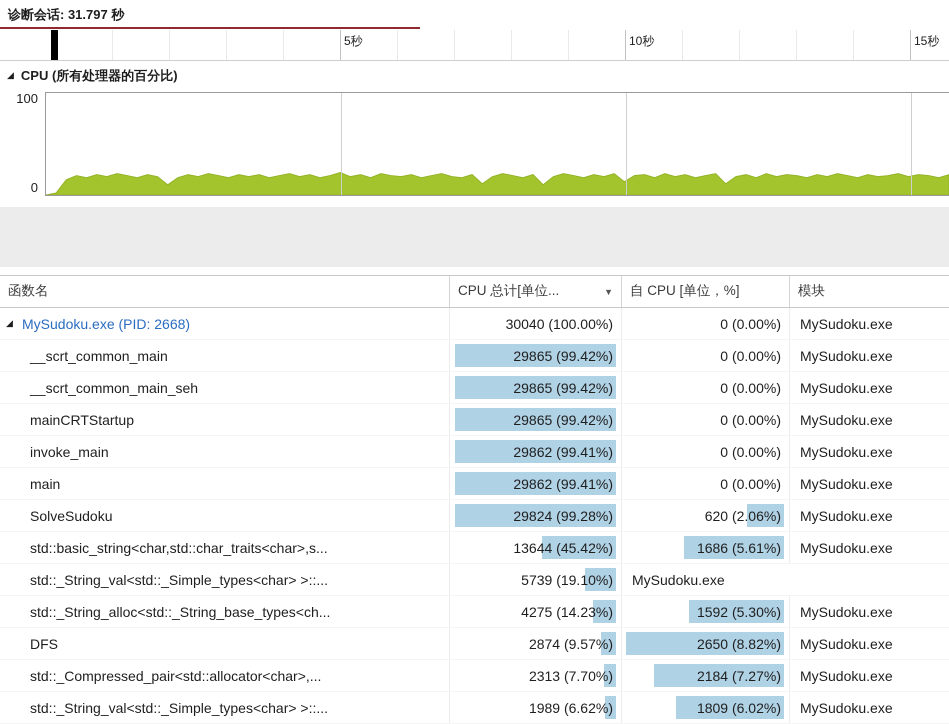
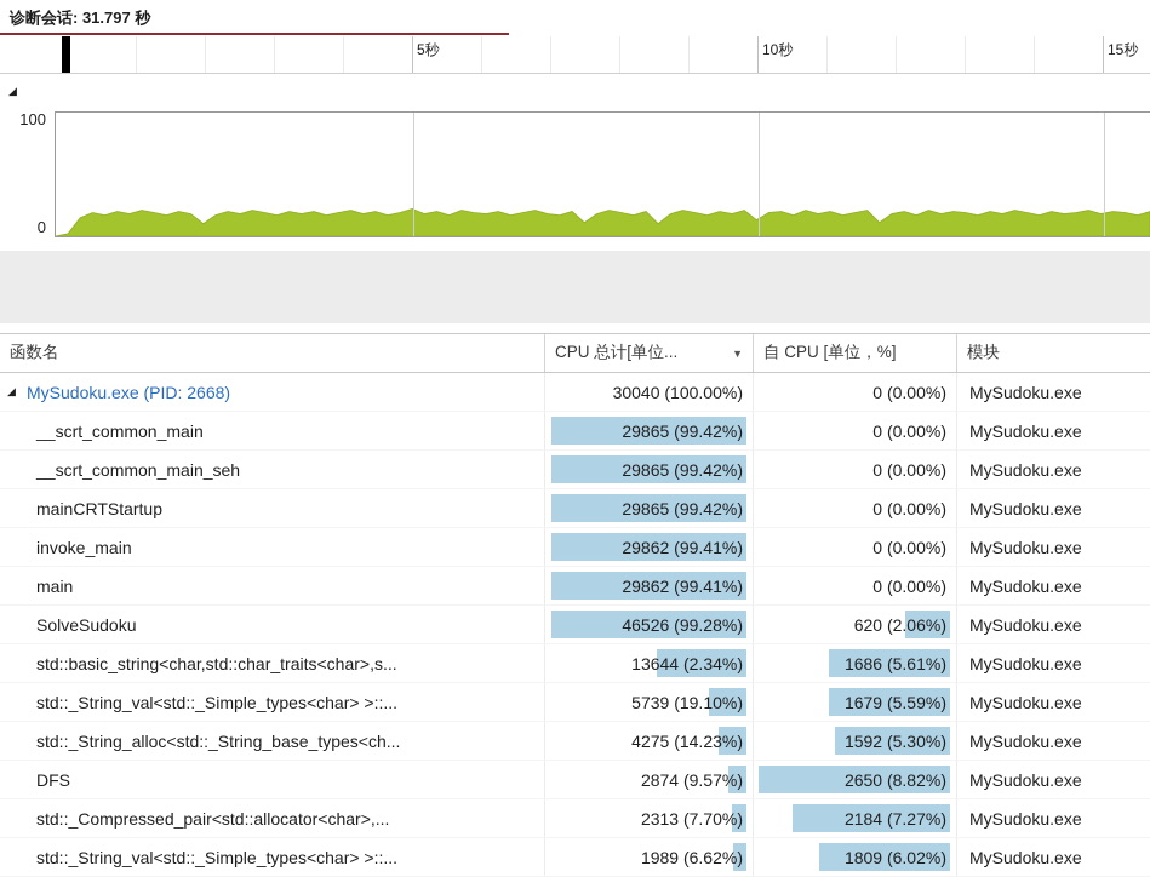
  诊断会话: 31.797 秒
  5秒
  10秒
  15秒
  ◢
- CPU (所有处理器的百分比)
  100
  0
  函数名
  CPU 总计[单位...
  ▼
  自 CPU [单位，%]
  模块
  ◢
  MySudoku.exe (PID: 2668)
  30040 (100.00%)
  0 (0.00%)
  MySudoku.exe
  __scrt_common_main
  29865 (99.42%)
  0 (0.00%)
  MySudoku.exe
  __scrt_common_main_seh
  29865 (99.42%)
  0 (0.00%)
  MySudoku.exe
  mainCRTStartup
  29865 (99.42%)
  0 (0.00%)
  MySudoku.exe
  invoke_main
  29862 (99.41%)
  0 (0.00%)
  MySudoku.exe
  main
  29862 (99.41%)
  0 (0.00%)
  MySudoku.exe
  SolveSudoku
- 29824 (99.28%)
+ 46526 (99.28%)
  620 (2.06%)
  MySudoku.exe
  std::basic_string<char,std::char_traits<char>,s...
- 13644 (45.42%)
+ 13644 (2.34%)
  1686 (5.61%)
  MySudoku.exe
  std::_String_val<std::_Simple_types<char> >::...
  5739 (19.10%)
+ 1679 (5.59%)
  MySudoku.exe
  std::_String_alloc<std::_String_base_types<ch...
  4275 (14.23%)
  1592 (5.30%)
  MySudoku.exe
  DFS
  2874 (9.57%)
  2650 (8.82%)
  MySudoku.exe
  std::_Compressed_pair<std::allocator<char>,...
  2313 (7.70%)
  2184 (7.27%)
  MySudoku.exe
  std::_String_val<std::_Simple_types<char> >::...
  1989 (6.62%)
  1809 (6.02%)
  MySudoku.exe
